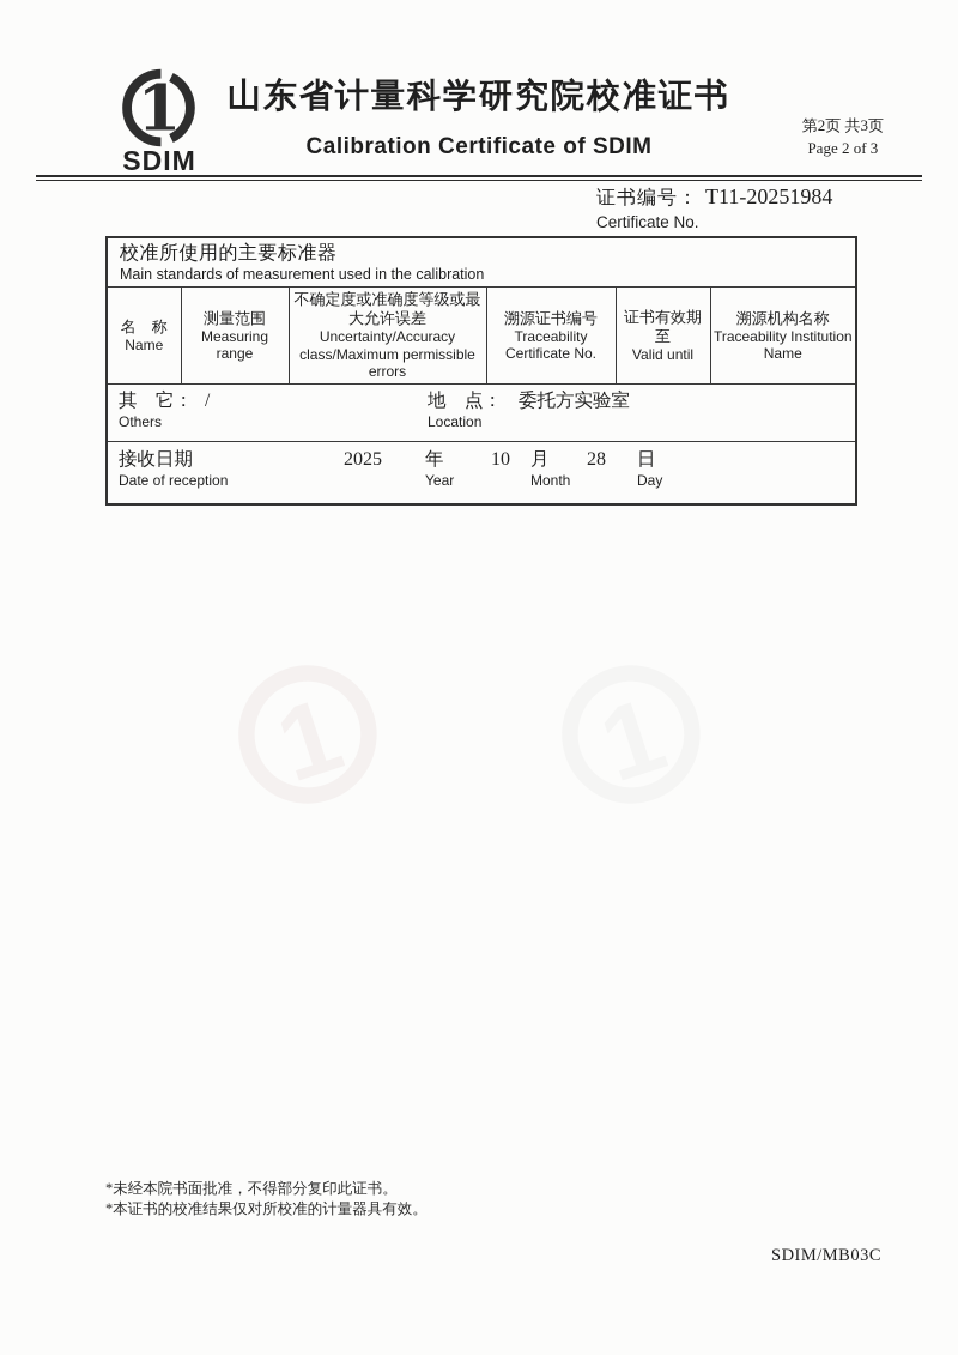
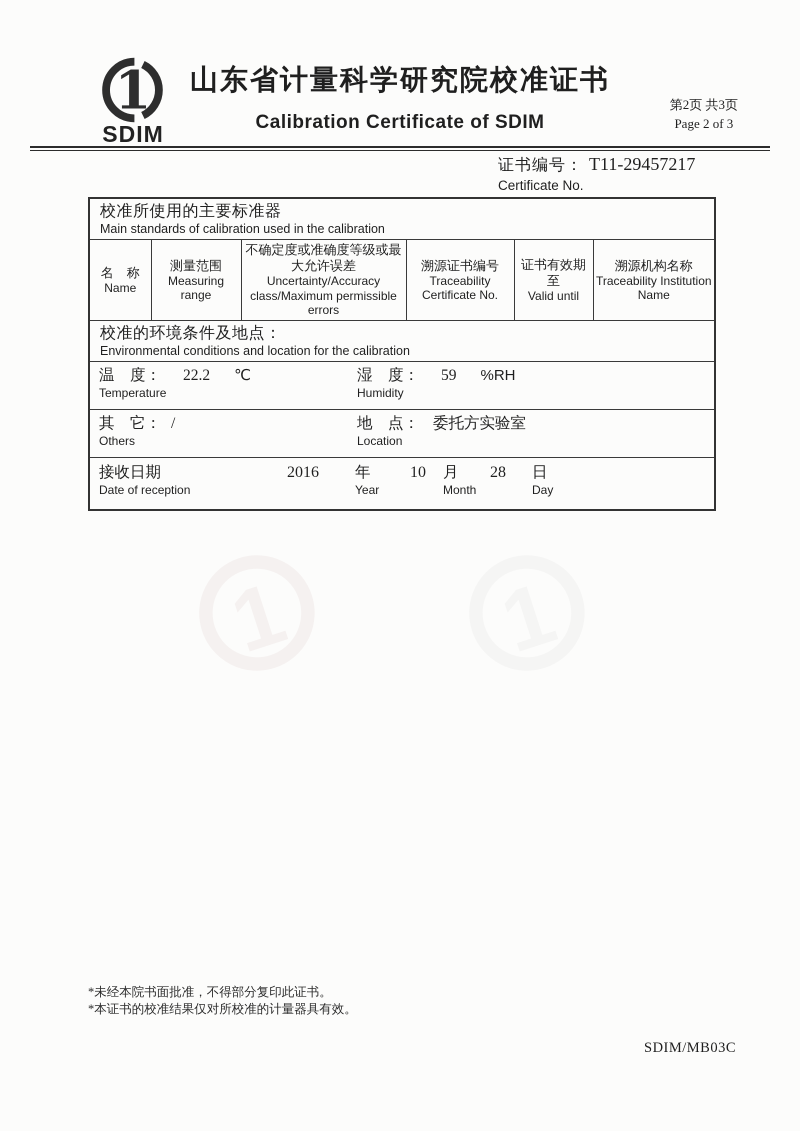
  1
  SDIM
  山东省计量科学研究院校准证书
  Calibration Certificate of SDIM
  第2页 共3页
  Page 2 of 3
- 证书编号： T11-20251984
+ 证书编号： T11-29457217
  Certificate No.
- 校准所使用的主要标准器 Main standards of measurement used in the calibration
+ 校准所使用的主要标准器 Main standards of calibration used in the calibration
  名 称 Name	测量范围 Measuring range	不确定度或准确度等级或最大允许误差 Uncertainty/Accuracy class/Maximum permissible errors	溯源证书编号 Traceability Certificate No.	证书有效期至 Valid until	溯源机构名称 Traceability Institution Name
+ 校准的环境条件及地点： Environmental conditions and location for the calibration
+ 温 度： 22.2 ℃ Temperature 湿 度： 59 %RH Humidity
  其 它： / Others 地 点： 委托方实验室 Location
- 接收日期 Date of reception 2025 年 Year 10 月 Month 28 日 Day
+ 接收日期 Date of reception 2016 年 Year 10 月 Month 28 日 Day
  *未经本院书面批准，不得部分复印此证书。
  *本证书的校准结果仅对所校准的计量器具有效。
  SDIM/MB03C
